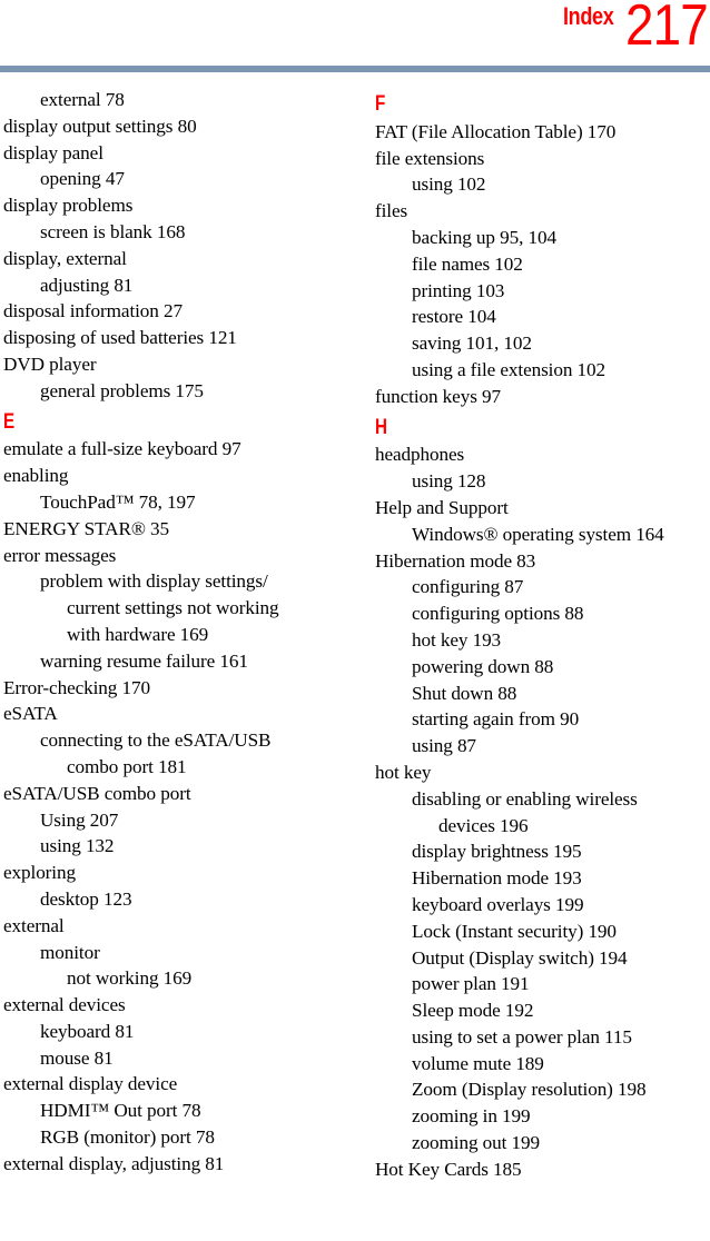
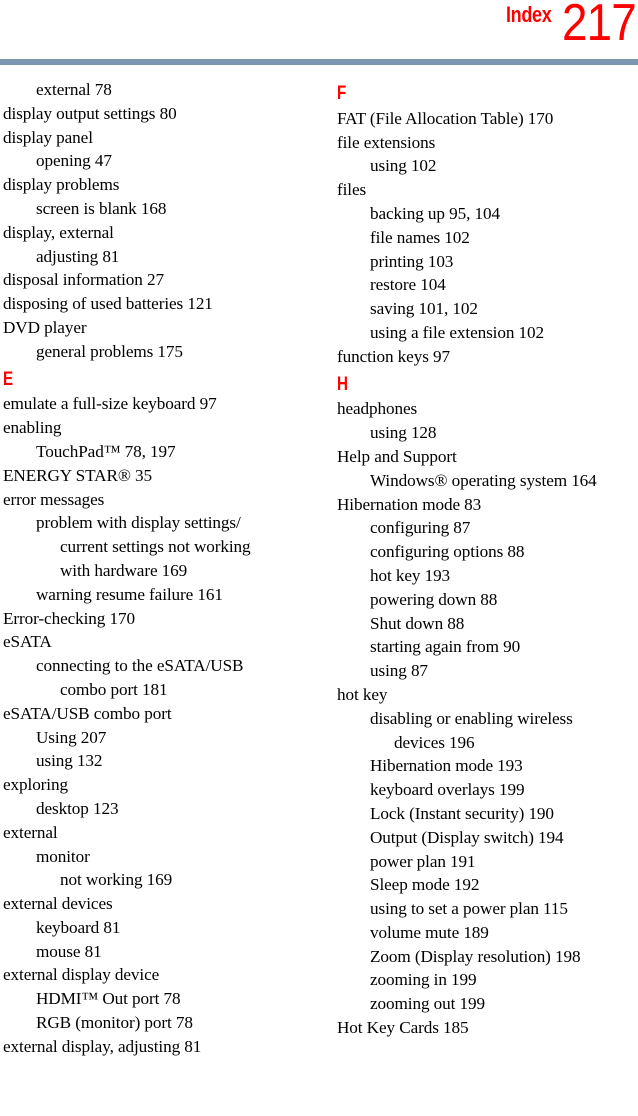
  Index
  217
  external 78
  display output settings 80
  display panel
  opening 47
  display problems
  screen is blank 168
  display, external
  adjusting 81
  disposal information 27
  disposing of used batteries 121
  DVD player
  general problems 175
  E
  emulate a full-size keyboard 97
  enabling
  TouchPad™ 78, 197
  ENERGY STAR® 35
  error messages
  problem with display settings/
  current settings not working
  with hardware 169
  warning resume failure 161
  Error-checking 170
  eSATA
  connecting to the eSATA/USB
  combo port 181
  eSATA/USB combo port
  Using 207
  using 132
  exploring
  desktop 123
  external
  monitor
  not working 169
  external devices
  keyboard 81
  mouse 81
  external display device
  HDMI™ Out port 78
  RGB (monitor) port 78
  external display, adjusting 81
  F
  FAT (File Allocation Table) 170
  file extensions
  using 102
  files
  backing up 95, 104
  file names 102
  printing 103
  restore 104
  saving 101, 102
  using a file extension 102
  function keys 97
  H
  headphones
  using 128
  Help and Support
  Windows® operating system 164
  Hibernation mode 83
  configuring 87
  configuring options 88
  hot key 193
  powering down 88
  Shut down 88
  starting again from 90
  using 87
  hot key
  disabling or enabling wireless
  devices 196
- display brightness 195
  Hibernation mode 193
  keyboard overlays 199
  Lock (Instant security) 190
  Output (Display switch) 194
  power plan 191
  Sleep mode 192
  using to set a power plan 115
  volume mute 189
  Zoom (Display resolution) 198
  zooming in 199
  zooming out 199
  Hot Key Cards 185
